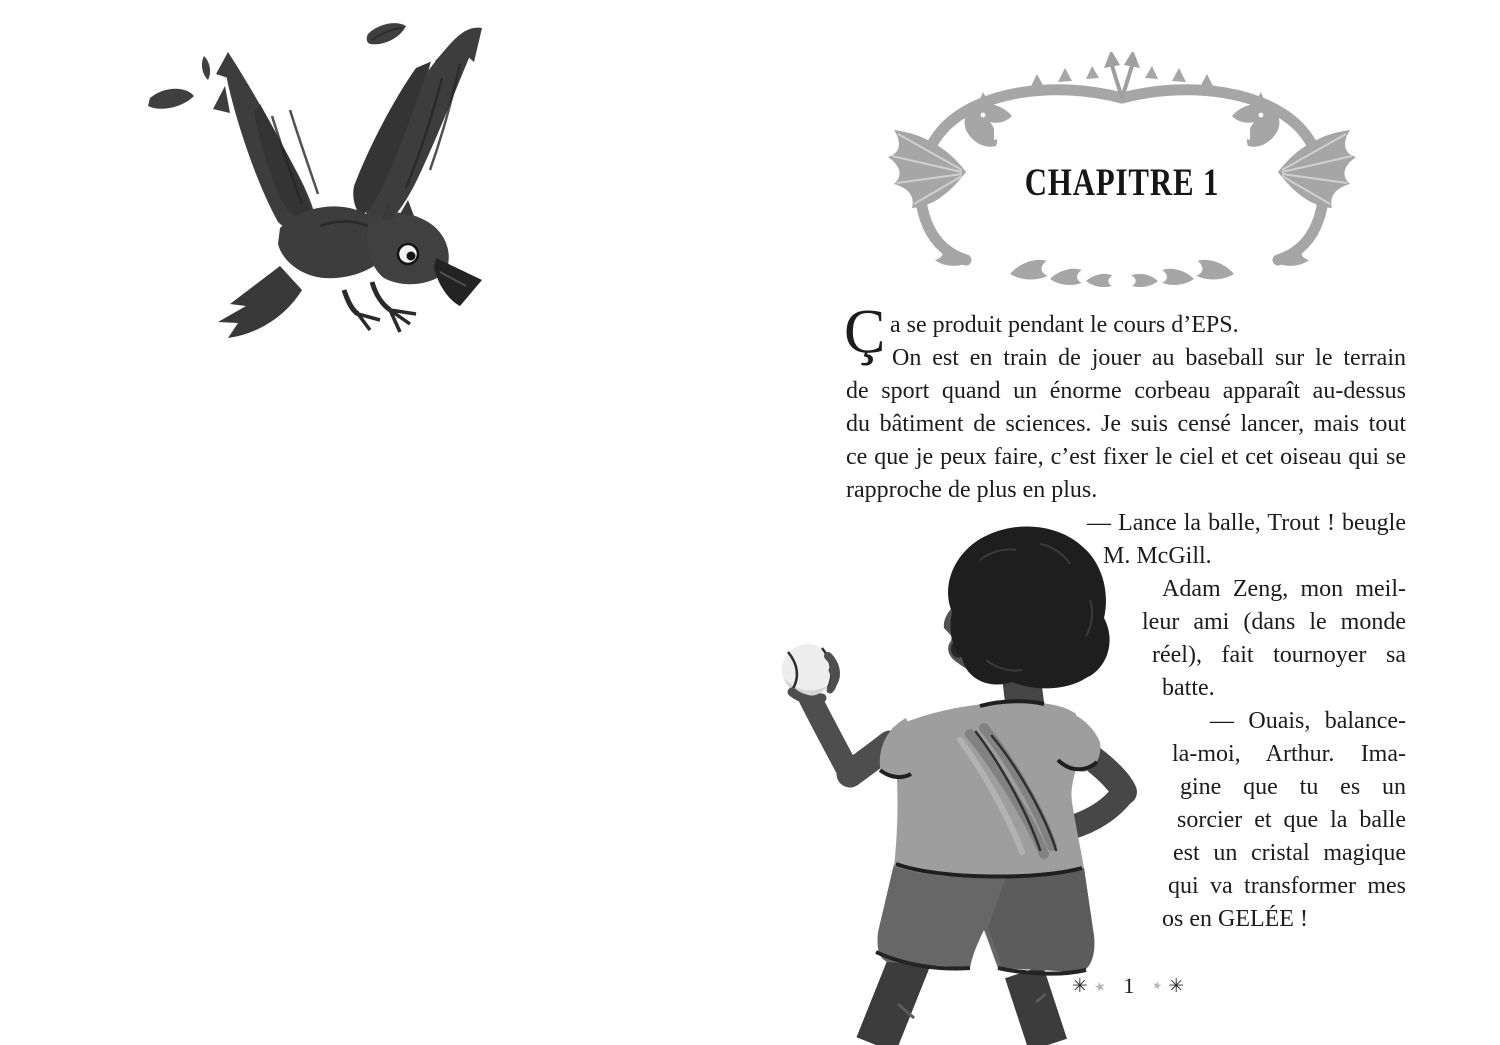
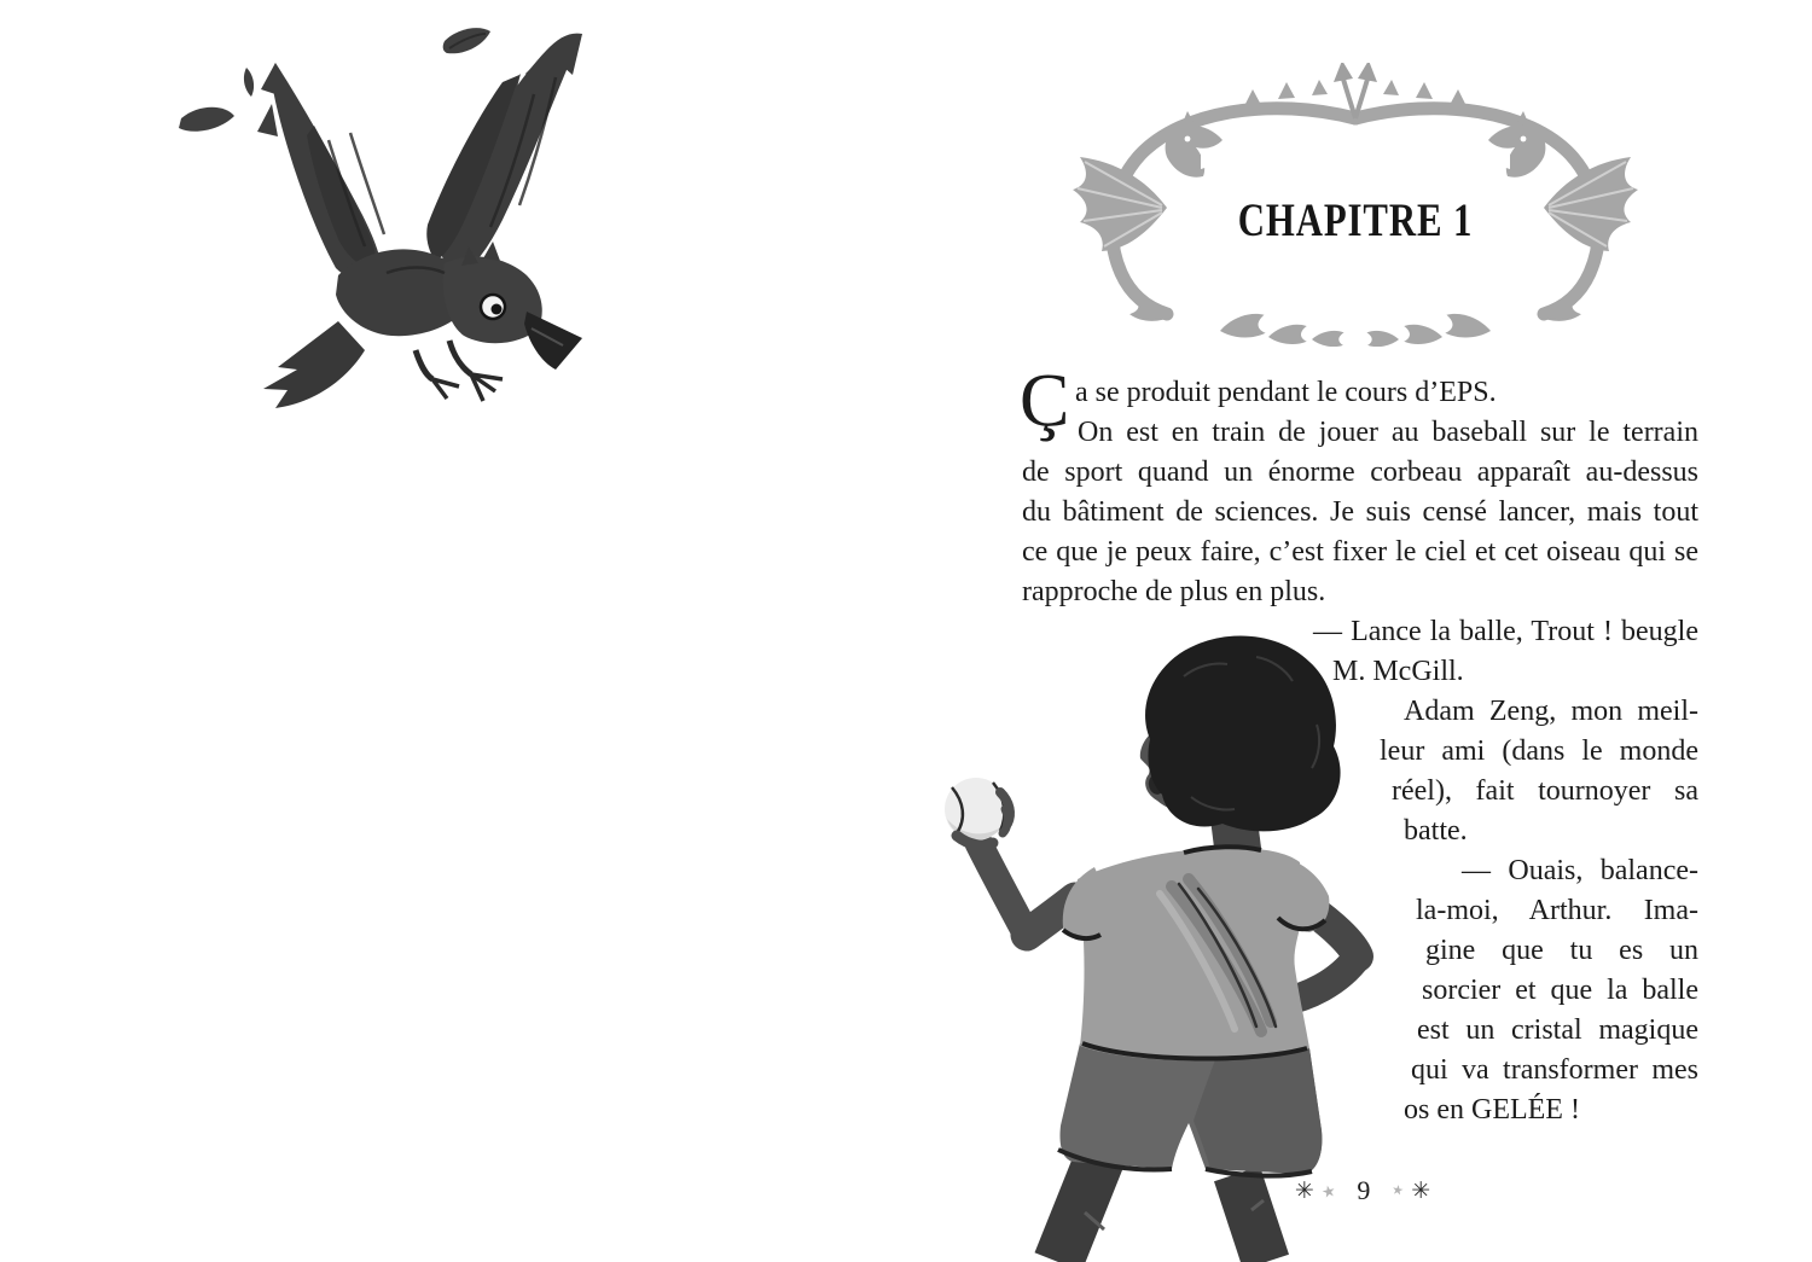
  CHAPITRE 1
  Ç
  a se produit pendant le cours d’EPS.
  On est en train de jouer au baseball sur le terrain
  de sport quand un énorme corbeau apparaît au-dessus
  du bâtiment de sciences. Je suis censé lancer, mais tout
  ce que je peux faire, c’est fixer le ciel et cet oiseau qui se
  rapproche de plus en plus.
  — Lance la balle, Trout ! beugle
  M. McGill.
  Adam Zeng, mon meil-
  leur ami (dans le monde
  réel), fait tournoyer sa
  batte.
  — Ouais, balance-
  la-moi, Arthur. Ima-
  gine que tu es un
  sorcier et que la balle
  est un cristal magique
  qui va transformer mes
  os en GELÉE !
  ✳
- 1
+ 9
  ✳
